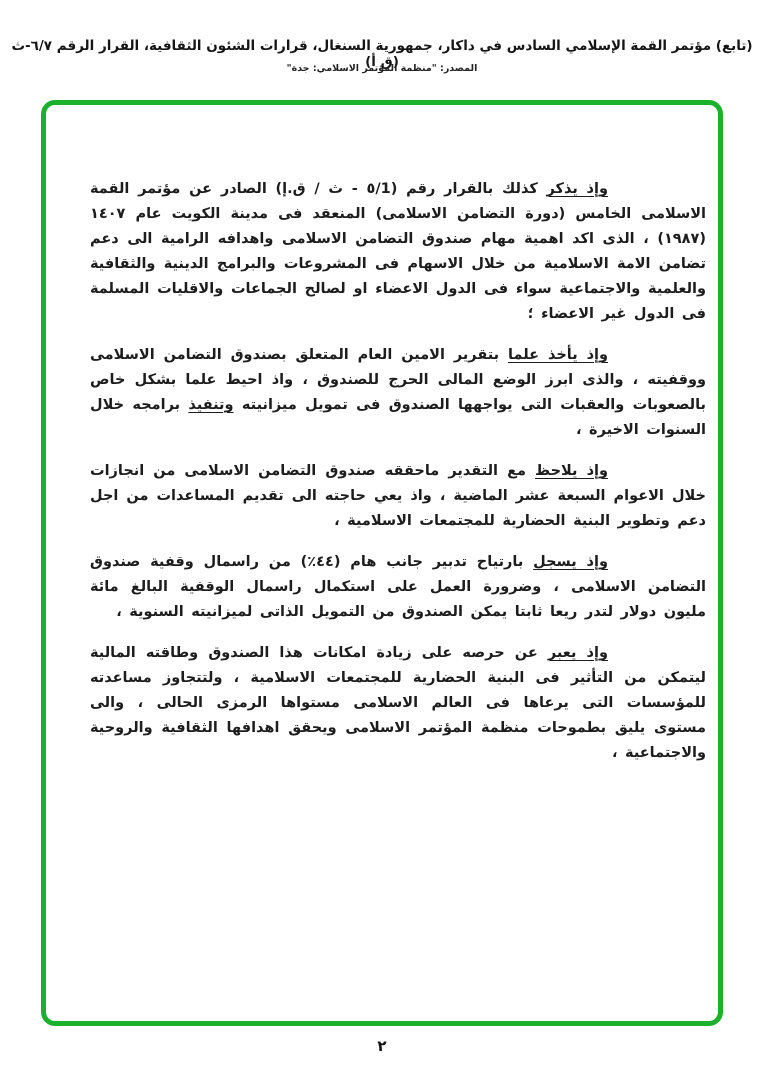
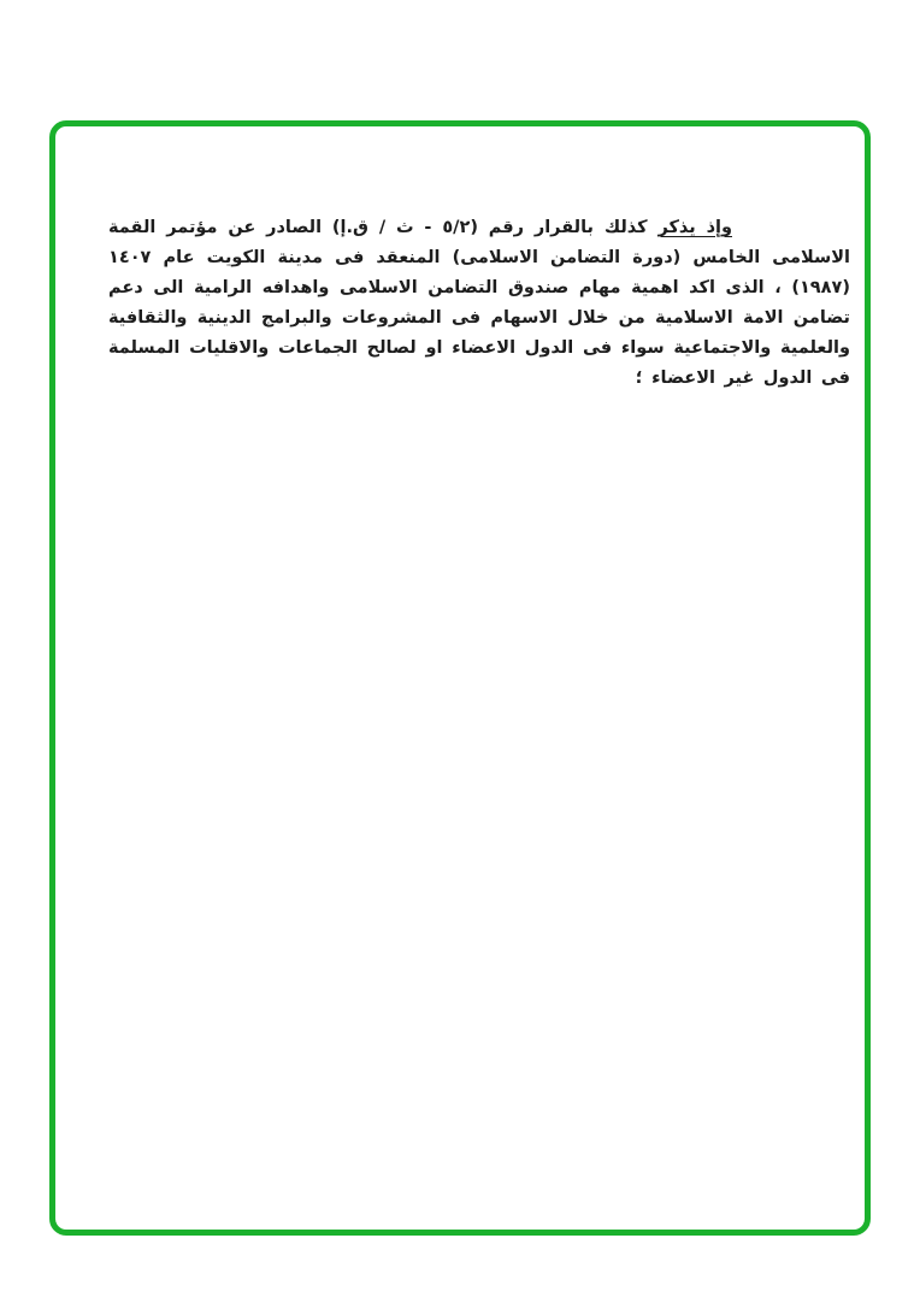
- (تابع) مؤتمر القمة الإسلامي السادس في داكار، جمهورية السنغال، قرارات الشئون الثقافية، القرار الرقم ٦/٧-ث (ق أ)
- المصدر: "منظمة المؤتمر الاسلامي: جدة"
- وإذ يذكر كذلك بالقرار رقم (٥/1 - ث / ق.إ) الصادر عن مؤتمر القمة الاسلامى الخامس (دورة التضامن الاسلامى) المنعقد فى مدينة الكويت عام ١٤٠٧ (١٩٨٧) ، الذى اكد اهمية مهام صندوق التضامن الاسلامى واهدافه الرامية الى دعم تضامن الامة الاسلامية من خلال الاسهام فى المشروعات والبرامج الدينية والثقافية والعلمية والاجتماعية سواء فى الدول الاعضاء او لصالح الجماعات والاقليات المسلمة فى الدول غير الاعضاء ؛
+ وإذ يذكر كذلك بالقرار رقم (٥/٢ - ث / ق.إ) الصادر عن مؤتمر القمة الاسلامى الخامس (دورة التضامن الاسلامى) المنعقد فى مدينة الكويت عام ١٤٠٧ (١٩٨٧) ، الذى اكد اهمية مهام صندوق التضامن الاسلامى واهدافه الرامية الى دعم تضامن الامة الاسلامية من خلال الاسهام فى المشروعات والبرامج الدينية والثقافية والعلمية والاجتماعية سواء فى الدول الاعضاء او لصالح الجماعات والاقليات المسلمة فى الدول غير الاعضاء ؛
- وإذ يأخذ علما بتقرير الامين العام المتعلق بصندوق التضامن الاسلامى ووقفيته ، والذى ابرز الوضع المالى الحرج للصندوق ، واذ احيط علما بشكل خاص بالصعوبات والعقبات التى يواجهها الصندوق فى تمويل ميزانيته وتنفيذ برامجه خلال السنوات الاخيرة ،
- وإذ يلاحظ مع التقدير ماحققه صندوق التضامن الاسلامى من انجازات خلال الاعوام السبعة عشر الماضية ، واذ يعي حاجته الى تقديم المساعدات من اجل دعم وتطوير البنية الحضارية للمجتمعات الاسلامية ،
- وإذ يسجل بارتياح تدبير جانب هام (٤٤٪) من راسمال وقفية صندوق التضامن الاسلامى ، وضرورة العمل على استكمال راسمال الوقفية البالغ مائة مليون دولار لتدر ريعا ثابتا يمكن الصندوق من التمويل الذاتى لميزانيته السنوية ،
- وإذ يعبر عن حرصه على زيادة امكانات هذا الصندوق وطاقته المالية ليتمكن من التأثير فى البنية الحضارية للمجتمعات الاسلامية ، ولتتجاوز مساعدته للمؤسسات التى يرعاها فى العالم الاسلامى مستواها الرمزى الحالى ، والى مستوى يليق بطموحات منظمة المؤتمر الاسلامى ويحقق اهدافها الثقافية والروحية والاجتماعية ،
- ٢
